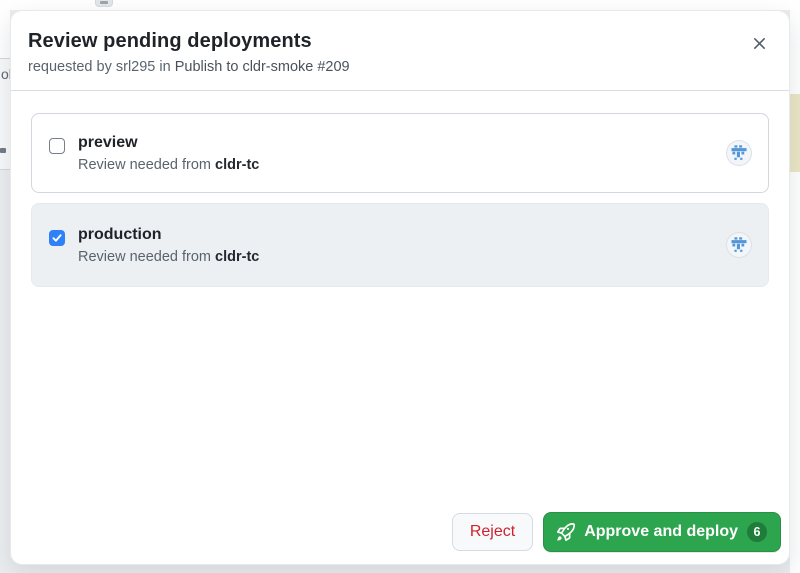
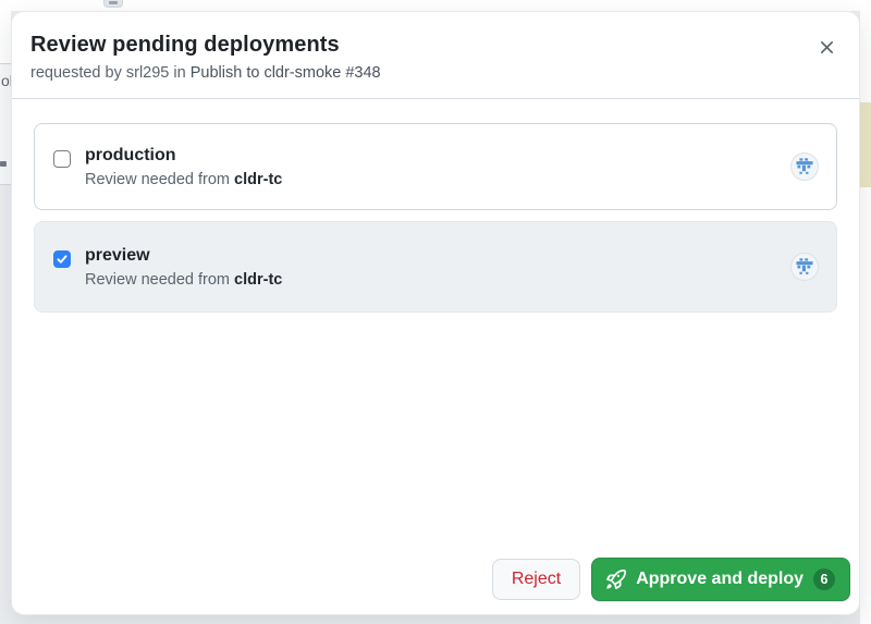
  Review pending deployments
- requested by srl295 in Publish to cldr-smoke #209
+ requested by srl295 in Publish to cldr-smoke #348
- preview
+ production
  Review needed from cldr-tc
- production
+ preview
  Review needed from cldr-tc
  Reject
  Approve and deploy
  6
